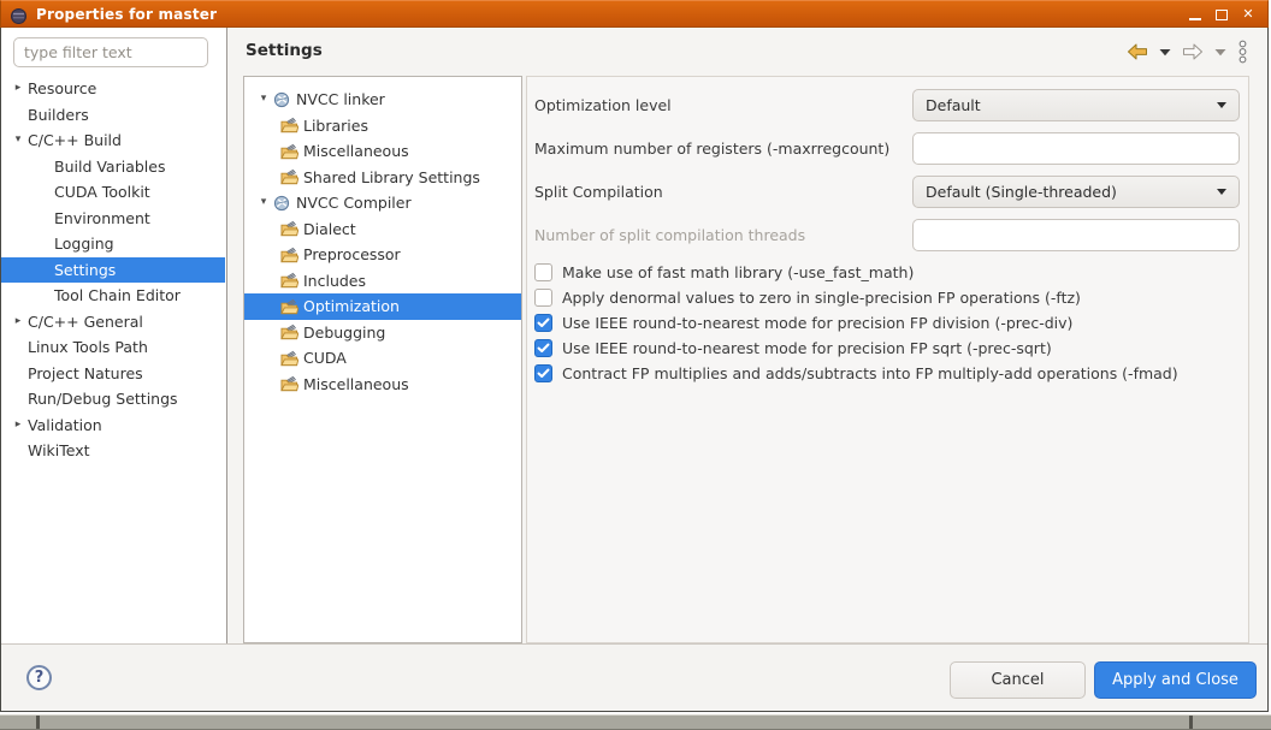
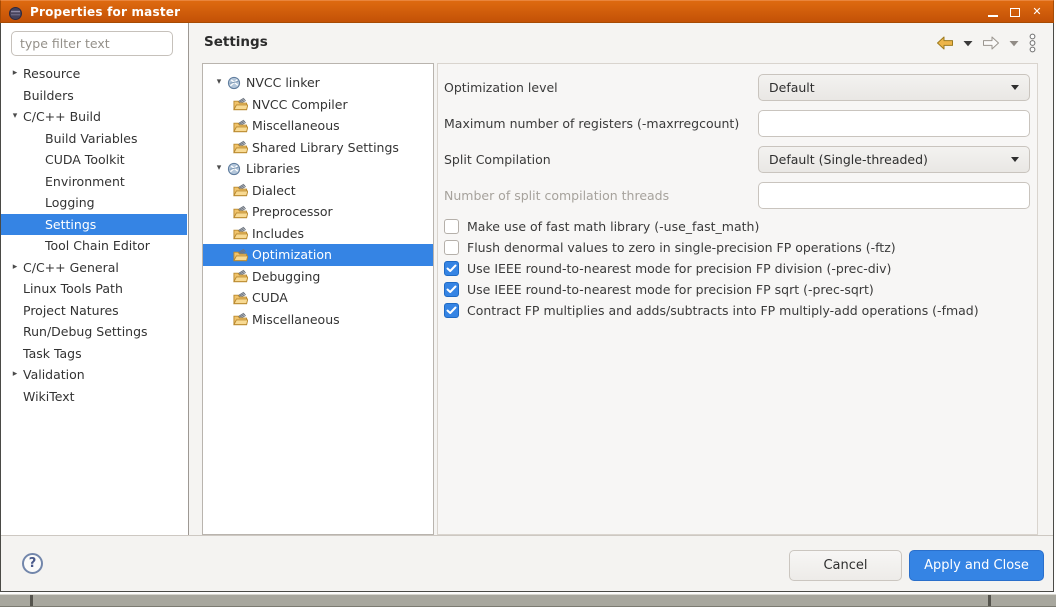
  Properties for master
  ✕
  type filter text
  ▸
  Resource
  Builders
  ▾
  C/C++ Build
  Build Variables
  CUDA Toolkit
  Environment
  Logging
  Settings
  Tool Chain Editor
  ▸
  C/C++ General
  Linux Tools Path
  Project Natures
  Run/Debug Settings
+ Task Tags
  ▸
  Validation
  WikiText
  Settings
  ▾
  NVCC linker
- Libraries
+ NVCC Compiler
  Miscellaneous
  Shared Library Settings
  ▾
- NVCC Compiler
+ Libraries
  Dialect
  Preprocessor
  Includes
  Optimization
  Debugging
  CUDA
  Miscellaneous
  Optimization level
  Default
  Maximum number of registers (-maxrregcount)
  Split Compilation
  Default (Single-threaded)
  Number of split compilation threads
  Make use of fast math library (-use_fast_math)
- Apply denormal values to zero in single-precision FP operations (-ftz)
+ Flush denormal values to zero in single-precision FP operations (-ftz)
  Use IEEE round-to-nearest mode for precision FP division (-prec-div)
  Use IEEE round-to-nearest mode for precision FP sqrt (-prec-sqrt)
  Contract FP multiplies and adds/subtracts into FP multiply-add operations (-fmad)
  ?
  Cancel
  Apply and Close
